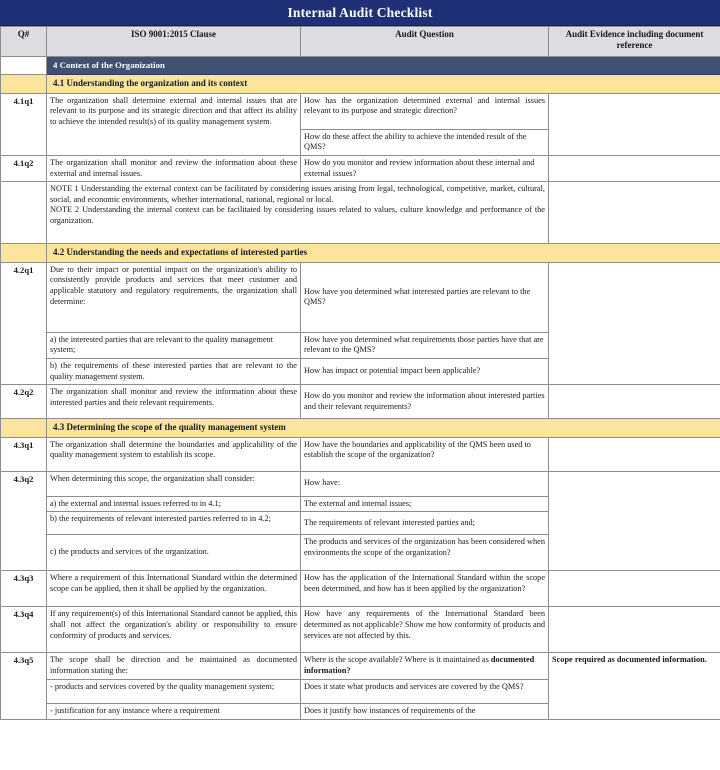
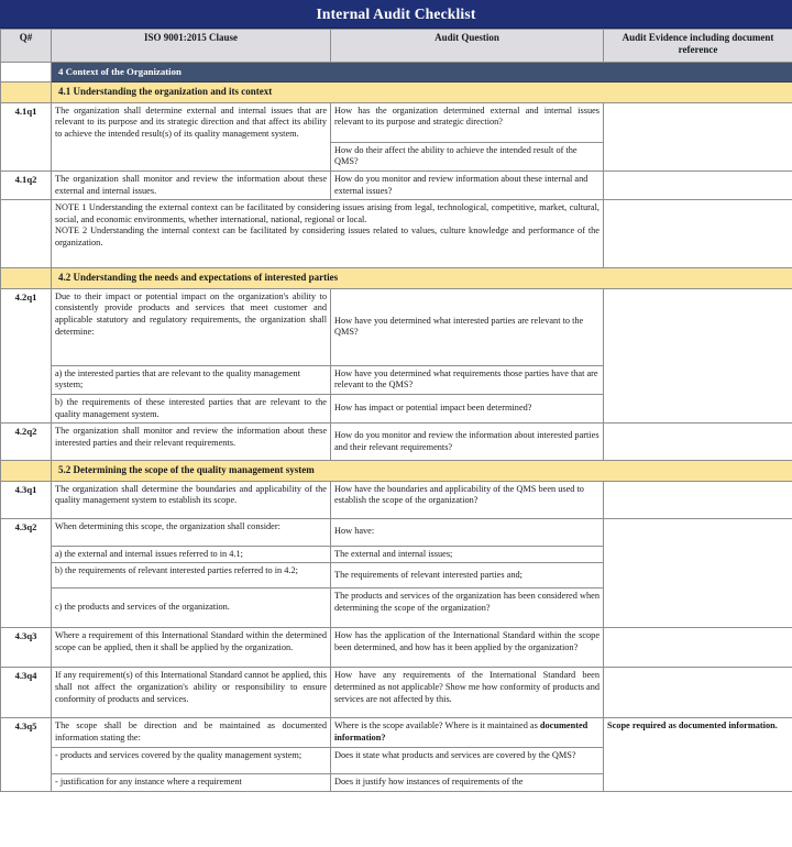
  Internal Audit Checklist
  Q#	ISO 9001:2015 Clause	Audit Question	Audit Evidence including document reference
  	4 Context of the Organization
  	4.1 Understanding the organization and its context
  4.1q1	The organization shall determine external and internal issues that are relevant to its purpose and its strategic direction and that affect its ability to achieve the intended result(s) of its quality management system.	How has the organization determined external and internal issues relevant to its purpose and strategic direction?
- How do these affect the ability to achieve the intended result of the QMS?
+ How do their affect the ability to achieve the intended result of the QMS?
  4.1q2	The organization shall monitor and review the information about these external and internal issues.	How do you monitor and review information about these internal and external issues?
  	NOTE 1 Understanding the external context can be facilitated by considering issues arising from legal, technological, competitive, market, cultural, social, and economic environments, whether international, national, regional or local. NOTE 2 Understanding the internal context can be facilitated by considering issues related to values, culture knowledge and performance of the organization.
  	4.2 Understanding the needs and expectations of interested parties
  4.2q1	Due to their impact or potential impact on the organization's ability to consistently provide products and services that meet customer and applicable statutory and regulatory requirements, the organization shall determine:	How have you determined what interested parties are relevant to the QMS?
  a) the interested parties that are relevant to the quality management system;	How have you determined what requirements those parties have that are relevant to the QMS?
- b) the requirements of these interested parties that are relevant to the quality management system.	How has impact or potential impact been applicable?
+ b) the requirements of these interested parties that are relevant to the quality management system.	How has impact or potential impact been determined?
  4.2q2	The organization shall monitor and review the information about these interested parties and their relevant requirements.	How do you monitor and review the information about interested parties and their relevant requirements?
- 	4.3 Determining the scope of the quality management system
+ 	5.2 Determining the scope of the quality management system
  4.3q1	The organization shall determine the boundaries and applicability of the quality management system to establish its scope.	How have the boundaries and applicability of the QMS been used to establish the scope of the organization?
  4.3q2	When determining this scope, the organization shall consider:	How have:
  a) the external and internal issues referred to in 4.1;	The external and internal issues;
  b) the requirements of relevant interested parties referred to in 4.2;	The requirements of relevant interested parties and;
- c) the products and services of the organization.	The products and services of the organization has been considered when environments the scope of the organization?
+ c) the products and services of the organization.	The products and services of the organization has been considered when determining the scope of the organization?
  4.3q3	Where a requirement of this International Standard within the determined scope can be applied, then it shall be applied by the organization.	How has the application of the International Standard within the scope been determined, and how has it been applied by the organization?
  4.3q4	If any requirement(s) of this International Standard cannot be applied, this shall not affect the organization's ability or responsibility to ensure conformity of products and services.	How have any requirements of the International Standard been determined as not applicable? Show me how conformity of products and services are not affected by this.
  4.3q5	The scope shall be direction and be maintained as documented information stating the:	Where is the scope available? Where is it maintained as documented information?	Scope required as documented information.
  - products and services covered by the quality management system;	Does it state what products and services are covered by the QMS?
  - justification for any instance where a requirement	Does it justify how instances of requirements of the
